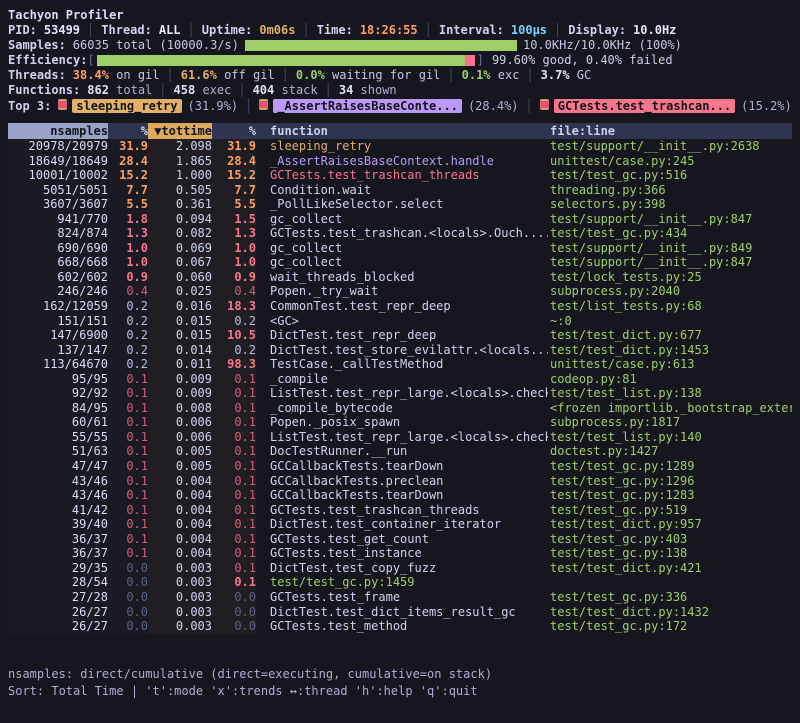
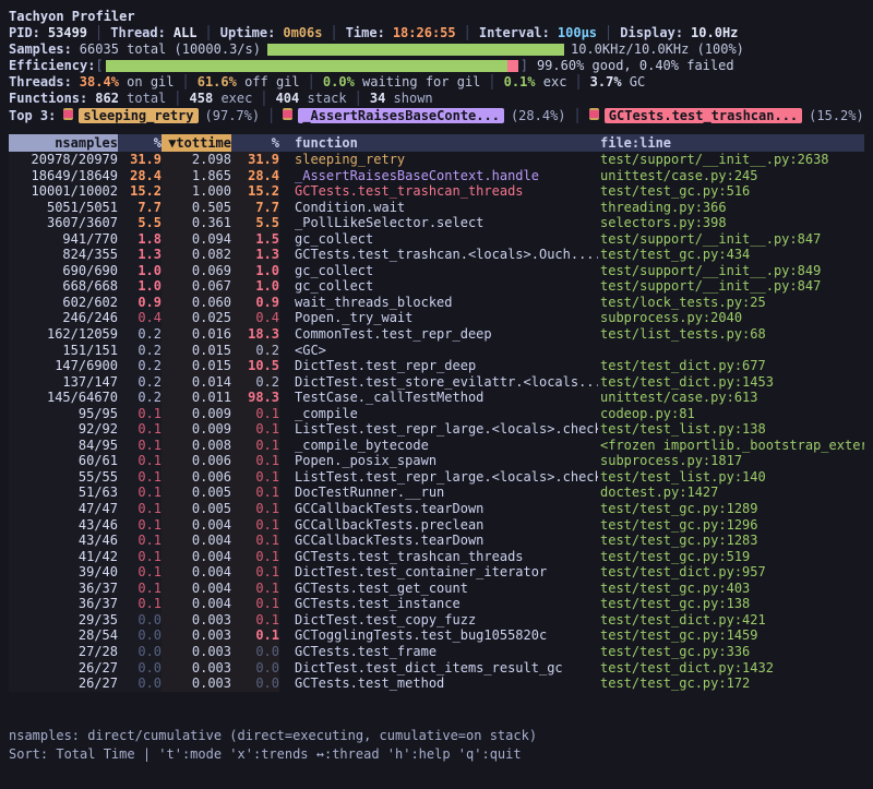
  Tachyon Profiler
  PID:
  53499
  │
  Thread:
  ALL
  │
  Uptime:
  0m06s
  │
  Time:
  18:26:55
  │
  Interval:
  100μs
  │
  Display:
  10.0Hz
  Samples:
  66035 total (10000.3/s)
  10.0KHz/10.0KHz (100%)
  Efficiency:
  [
  ]
  99.60% good, 0.40% failed
  Threads:
  38.4% on gil │ 61.6% off gil │ 0.0% waiting for gil │ 0.1% exc │ 3.7% GC
  Functions:
  862 total │ 458 exec │ 404 stack │ 34 shown
  Top 3:
- sleeping_retry (31.9%) │ _AssertRaisesBaseConte... (28.4%) │ GCTests.test_trashcan... (15.2%)
+ sleeping_retry (97.7%) │ _AssertRaisesBaseConte... (28.4%) │ GCTests.test_trashcan... (15.2%)
  nsamples
  %
  ▼tottime
  %
  function
  file:line
  20978/20979
  31.9
  2.098
  31.9
  sleeping_retry
  test/support/__init__.py:2638
  18649/18649
  28.4
  1.865
  28.4
  _AssertRaisesBaseContext.handle
  unittest/case.py:245
  10001/10002
  15.2
  1.000
  15.2
  GCTests.test_trashcan_threads
  test/test_gc.py:516
  5051/5051
  7.7
  0.505
  7.7
  Condition.wait
  threading.py:366
  3607/3607
  5.5
  0.361
  5.5
  _PollLikeSelector.select
  selectors.py:398
  941/770
  1.8
  0.094
  1.5
  gc_collect
  test/support/__init__.py:847
- 824/874
+ 824/355
  1.3
  0.082
  1.3
  GCTests.test_trashcan.<locals>.Ouch...
  test/test_gc.py:434
  690/690
  1.0
  0.069
  1.0
  gc_collect
  test/support/__init__.py:849
  668/668
  1.0
  0.067
  1.0
  gc_collect
  test/support/__init__.py:847
  602/602
  0.9
  0.060
  0.9
  wait_threads_blocked
  test/lock_tests.py:25
  246/246
  0.4
  0.025
  0.4
  Popen._try_wait
  subprocess.py:2040
  162/12059
  0.2
  0.016
  18.3
  CommonTest.test_repr_deep
  test/list_tests.py:68
  151/151
  0.2
  0.015
  0.2
  <GC>
- ~:0
  147/6900
  0.2
  0.015
  10.5
  DictTest.test_repr_deep
  test/test_dict.py:677
  137/147
  0.2
  0.014
  0.2
  DictTest.test_store_evilattr.<locals..
  test/test_dict.py:1453
- 113/64670
+ 145/64670
  0.2
  0.011
  98.3
  TestCase._callTestMethod
  unittest/case.py:613
  95/95
  0.1
  0.009
  0.1
  _compile
  codeop.py:81
  92/92
  0.1
  0.009
  0.1
  ListTest.test_repr_large.<locals>.chec
  test/test_list.py:138
  84/95
  0.1
  0.008
  0.1
  _compile_bytecode
  <frozen importlib._bootstrap_exte
  60/61
  0.1
  0.006
  0.1
  Popen._posix_spawn
  subprocess.py:1817
  55/55
  0.1
  0.006
  0.1
  ListTest.test_repr_large.<locals>.chec
  test/test_list.py:140
  51/63
  0.1
  0.005
  0.1
  DocTestRunner.__run
  doctest.py:1427
  47/47
  0.1
  0.005
  0.1
  GCCallbackTests.tearDown
  test/test_gc.py:1289
  43/46
  0.1
  0.004
  0.1
  GCCallbackTests.preclean
  test/test_gc.py:1296
  43/46
  0.1
  0.004
  0.1
  GCCallbackTests.tearDown
  test/test_gc.py:1283
  41/42
  0.1
  0.004
  0.1
  GCTests.test_trashcan_threads
  test/test_gc.py:519
  39/40
  0.1
  0.004
  0.1
  DictTest.test_container_iterator
  test/test_dict.py:957
  36/37
  0.1
  0.004
  0.1
  GCTests.test_get_count
  test/test_gc.py:403
  36/37
  0.1
  0.004
  0.1
  GCTests.test_instance
  test/test_gc.py:138
  29/35
  0.0
  0.003
  0.1
  DictTest.test_copy_fuzz
  test/test_dict.py:421
  28/54
  0.0
  0.003
  0.1
+ GCTogglingTests.test_bug1055820c
  test/test_gc.py:1459
  27/28
  0.0
  0.003
  0.0
  GCTests.test_frame
  test/test_gc.py:336
  26/27
  0.0
  0.003
  0.0
  DictTest.test_dict_items_result_gc
  test/test_dict.py:1432
  26/27
  0.0
  0.003
  0.0
  GCTests.test_method
  test/test_gc.py:172
  nsamples: direct/cumulative (direct=executing, cumulative=on stack)
  Sort: Total Time | 't':mode 'x':trends ↔:thread 'h':help 'q':quit
